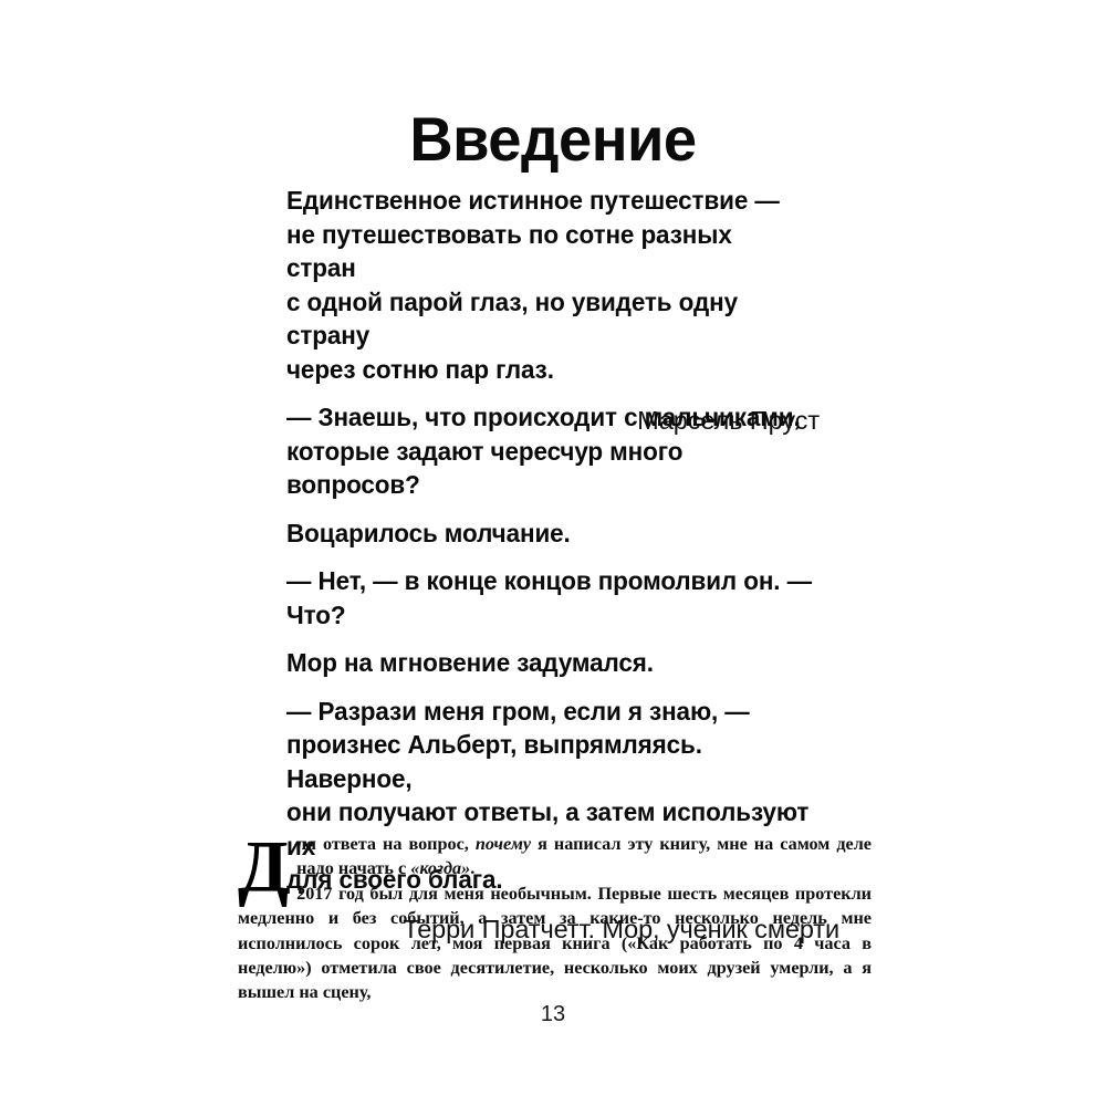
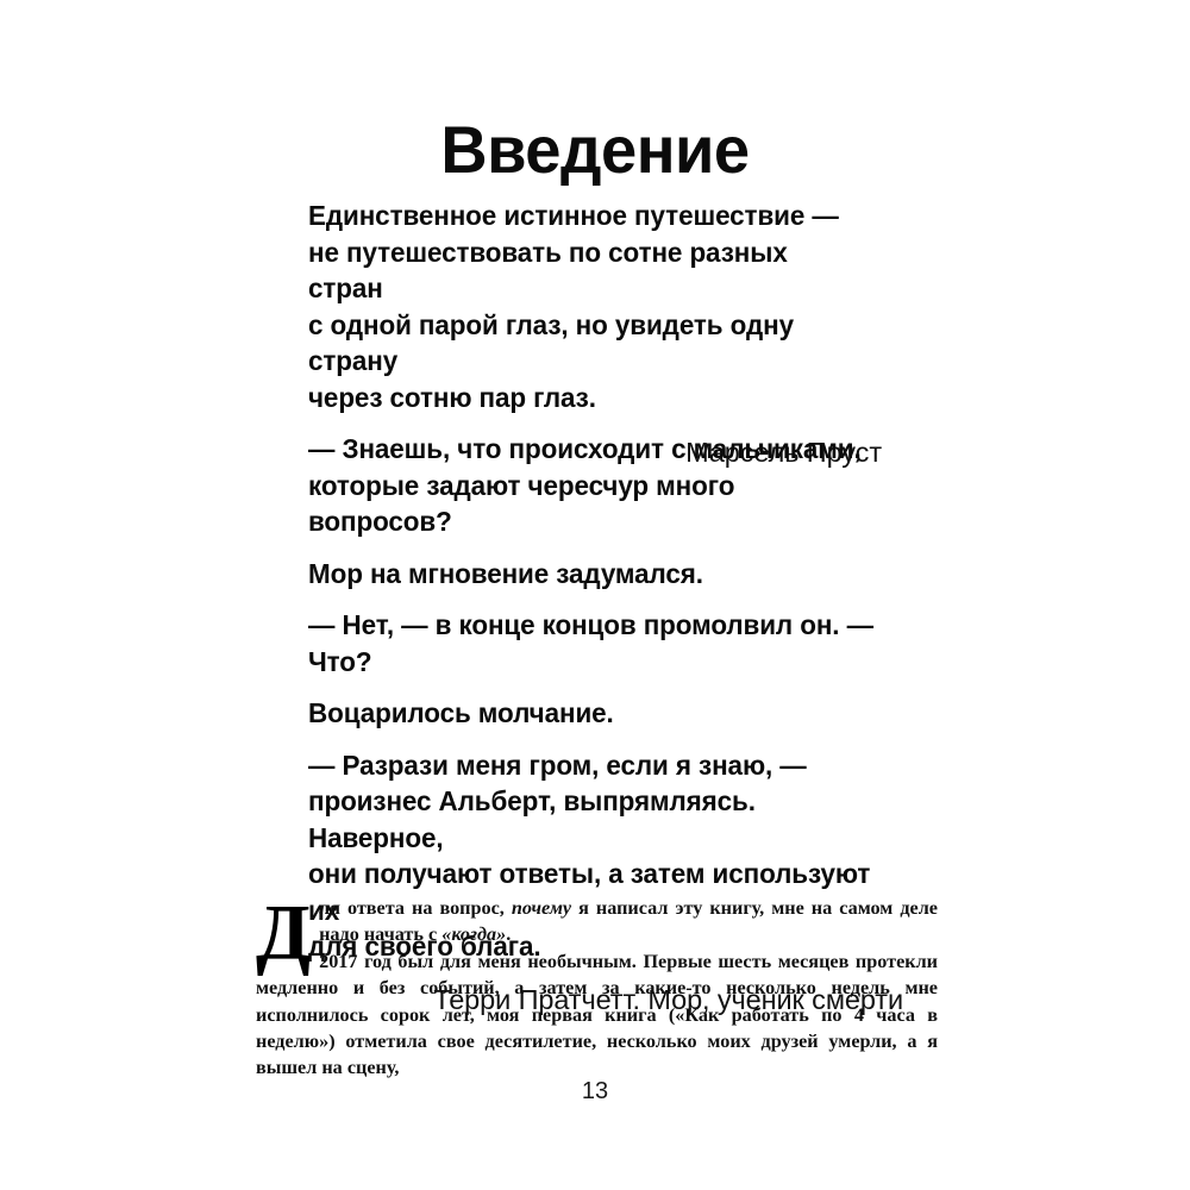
  Введение
  Единственное истинное путешествие —
  не путешествовать по сотне разных стран
  с одной парой глаз, но увидеть одну страну
  через сотню пар глаз.
  Марсель Пруст
  — Знаешь, что происходит с мальчиками,
  которые задают чересчур много вопросов?
- Воцарилось молчание.
+ Мор на мгновение задумался.
  — Нет, — в конце концов промолвил он. — Что?
- Мор на мгновение задумался.
+ Воцарилось молчание.
  — Разрази меня гром, если я знаю, —
  произнес Альберт, выпрямляясь. Наверное,
  они получают ответы, а затем используют их
  для своего блага.
  Терри Пратчетт. Мор, ученик смерти
  Д
  ля ответа на вопрос, почему я написал эту книгу, мне на самом деле надо начать с «когда».
  2017 год был для меня необычным. Первые шесть месяцев протекли медленно и без событий, а затем за какие-то несколько недель мне исполнилось сорок лет, моя первая книга («Как работать по 4 часа в неделю») отметила свое десятилетие, несколько моих друзей умерли, а я вышел на сцену,
  13
